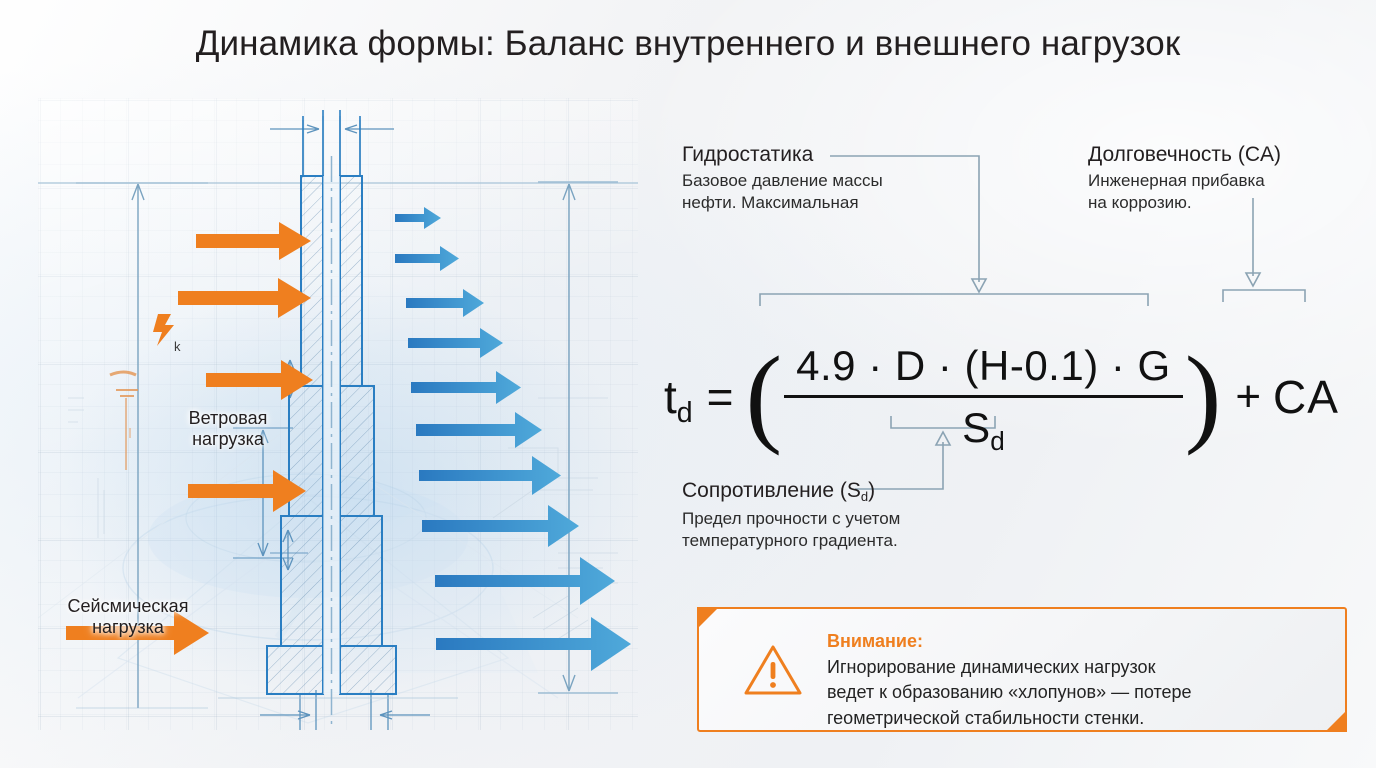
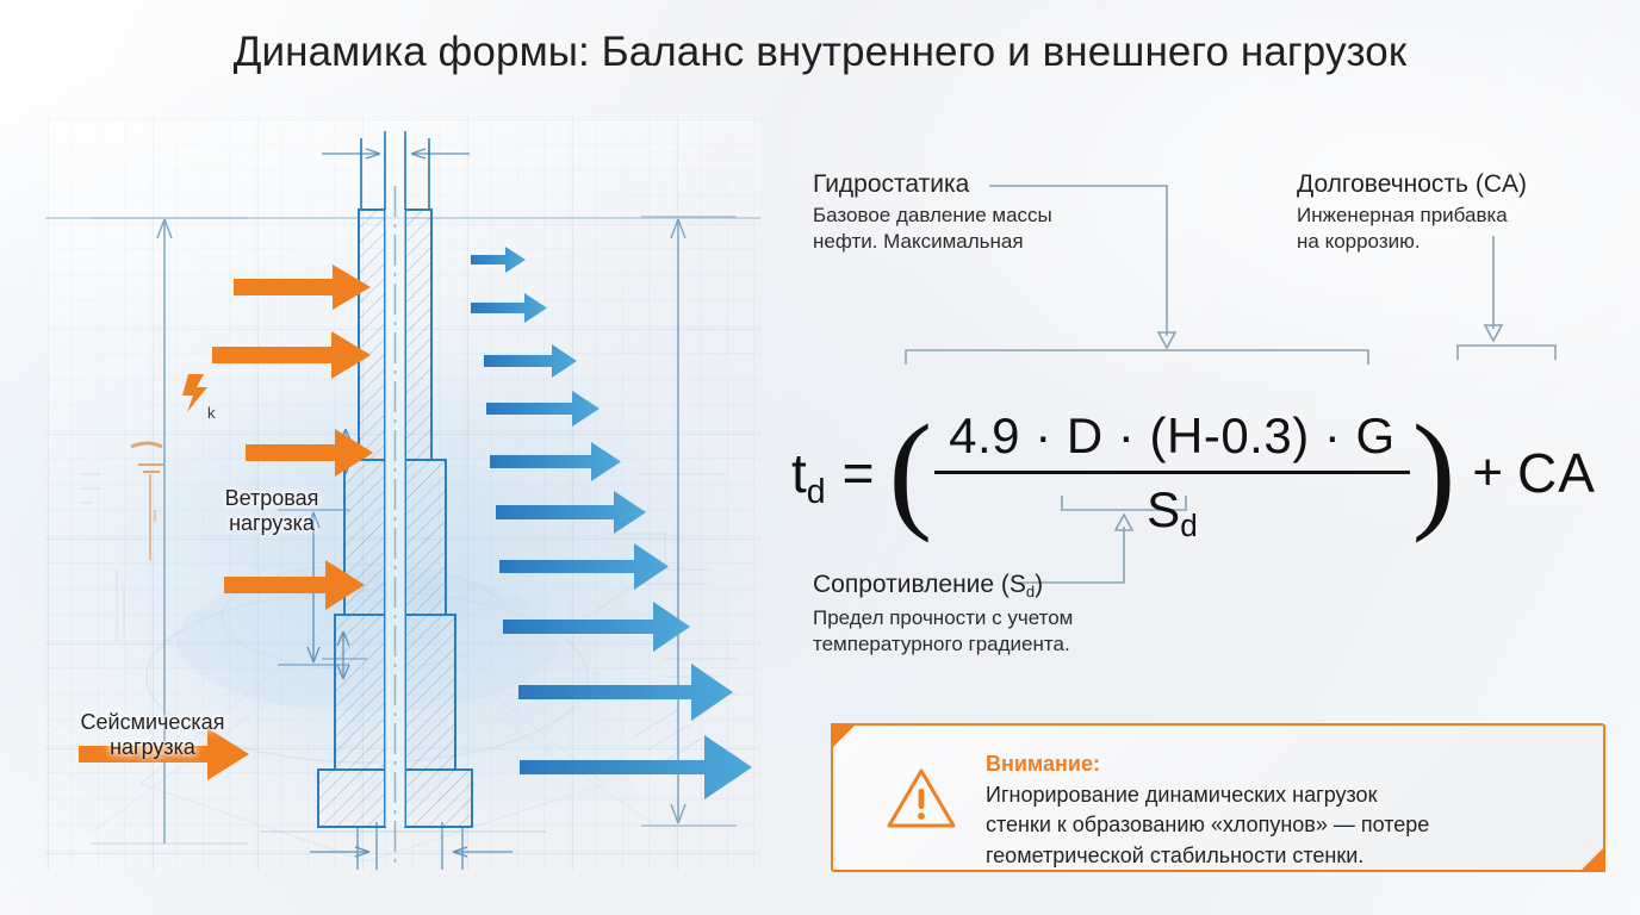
  Динамика формы: Баланс внутреннего и внешнего нагрузок
  k
  Ветровая нагрузка
  Сейсмическая нагрузка
  Гидростатика
  Базовое давление массы
  нефти. Максимальная
  Долговечность (CA)
  Инженерная прибавка
  на коррозию.
  Сопротивление (Sd)
  Предел прочности с учетом
  температурного градиента.
  td
  =
  (
- 4.9 · D · (H-0.1) · G
+ 4.9 · D · (H-0.3) · G
  Sd
  )
  +
  CA
  Внимание:
  Игнорирование динамических нагрузок
- ведет к образованию «хлопунов» — потере
+ стенки к образованию «хлопунов» — потере
  геометрической стабильности стенки.
